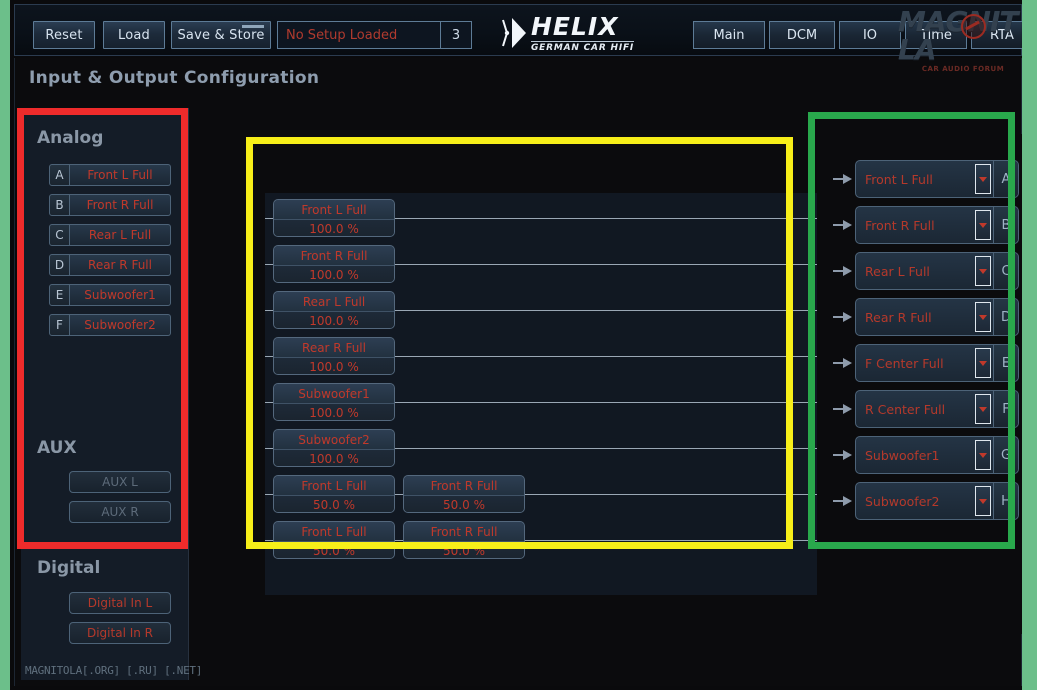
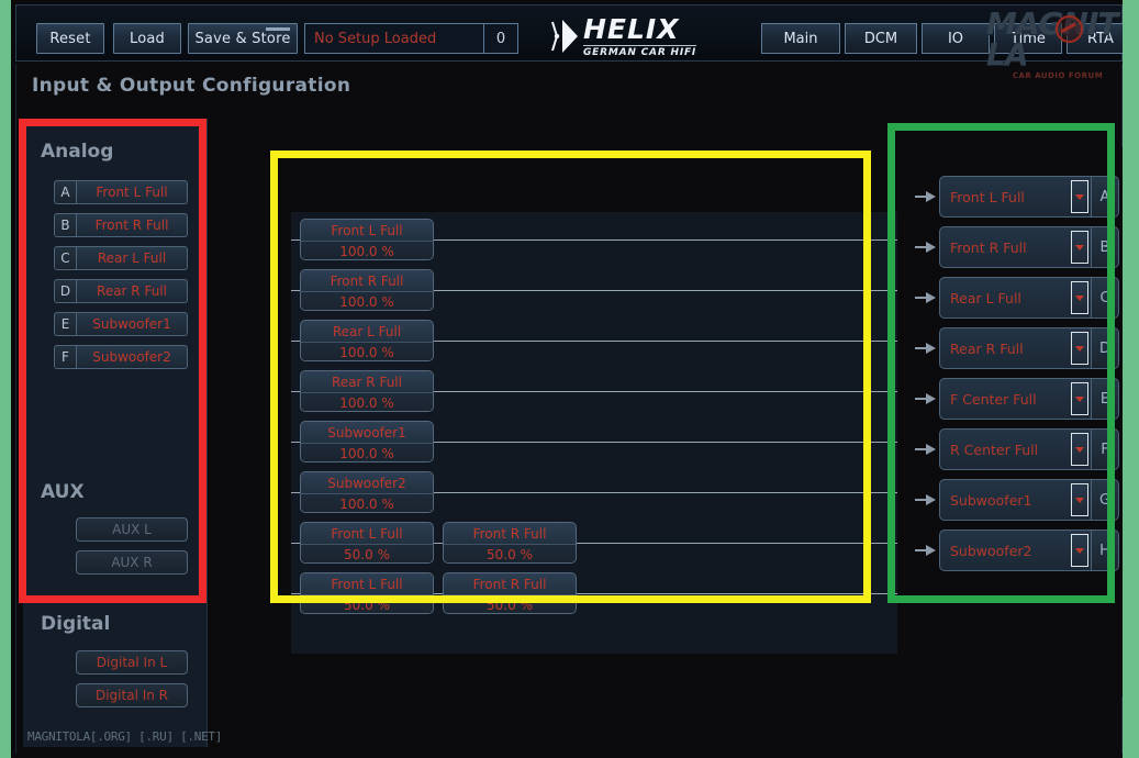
  Reset
  Load
  Save & Store
  No Setup Loaded
- 3
+ 0
  HELIX
  GERMAN CAR HIFI
  Main
  DCM
  IO
  Time
  RTA
  MAGIT LA
  CAR AUDIO FORUM
  Input & Output Configuration
  Analog
  AUX
  Digital
  A
  Front L Full
  B
  Front R Full
  C
  Rear L Full
  D
  Rear R Full
  E
  Subwoofer1
  F
  Subwoofer2
  AUX L
  AUX R
  Digital In L
  Digital In R
  MAGNITOLA[.ORG] [.RU] [.NET]
  Front L Full
  100.0 %
  Front R Full
  100.0 %
  Rear L Full
  100.0 %
  Rear R Full
  100.0 %
  Subwoofer1
  100.0 %
  Subwoofer2
  100.0 %
  Front L Full
  50.0 %
  Front R Full
  50.0 %
  Front L Full
  50.0 %
  Front R Full
  50.0 %
  Front L Full
  A
  Front R Full
  B
  Rear L Full
  C
  Rear R Full
  D
  F Center Full
  E
  R Center Full
  F
  Subwoofer1
  G
  Subwoofer2
  H
